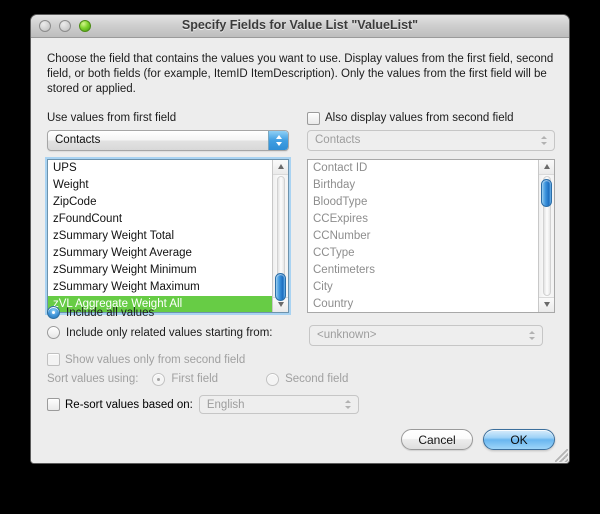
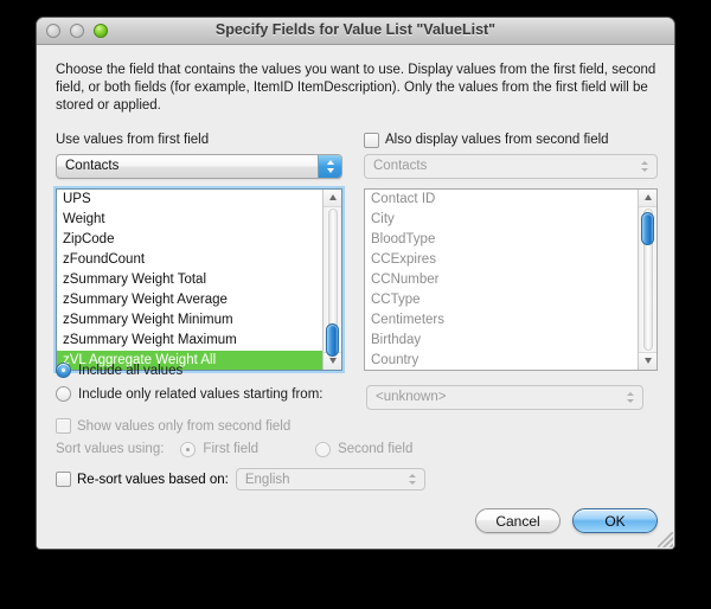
  Specify Fields for Value List "ValueList"
  Choose the field that contains the values you want to use. Display values from the first field, second field, or both fields (for example, ItemID ItemDescription). Only the values from the first field will be stored or applied.
  Use values from first field
  Contacts
  UPS
  Weight
  ZipCode
  zFoundCount
  zSummary Weight Total
  zSummary Weight Average
  zSummary Weight Minimum
  zSummary Weight Maximum
  zVL Aggregate Weight All
  Also display values from second field
  Contacts
  Contact ID
- Birthday
+ City
  BloodType
  CCExpires
  CCNumber
  CCType
  Centimeters
- City
+ Birthday
  Country
  Include all values
  Include only related values starting from:
  <unknown>
  Show values only from second field
  Sort values using:
  First field
  Second field
  Re-sort values based on:
  English
  Cancel
  OK
